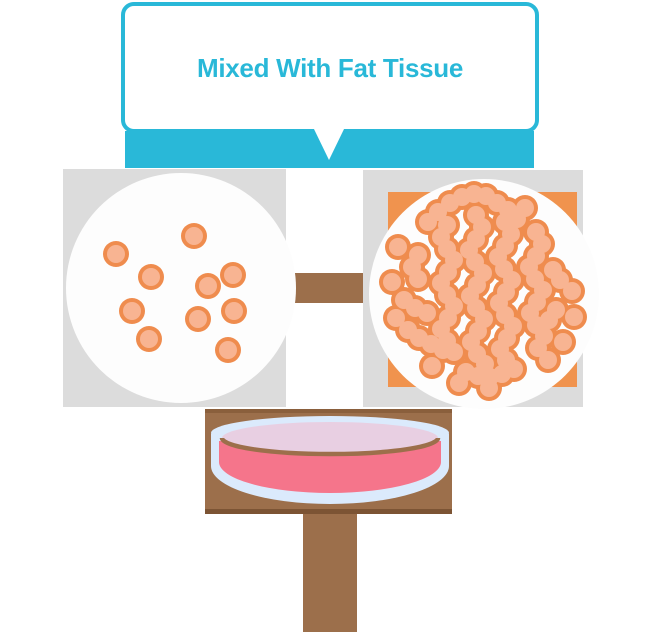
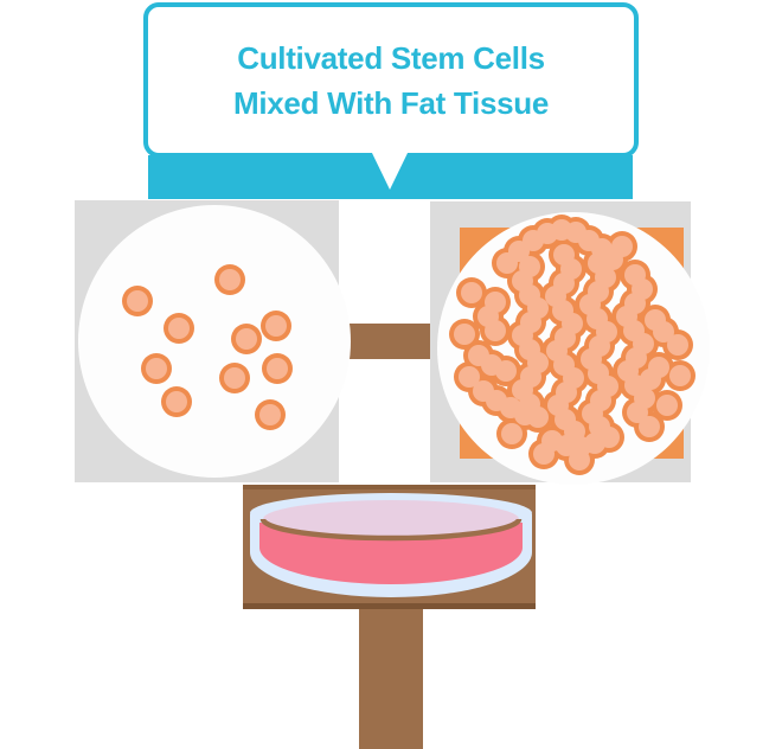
+ Cultivated Stem Cells
  Mixed With Fat Tissue
